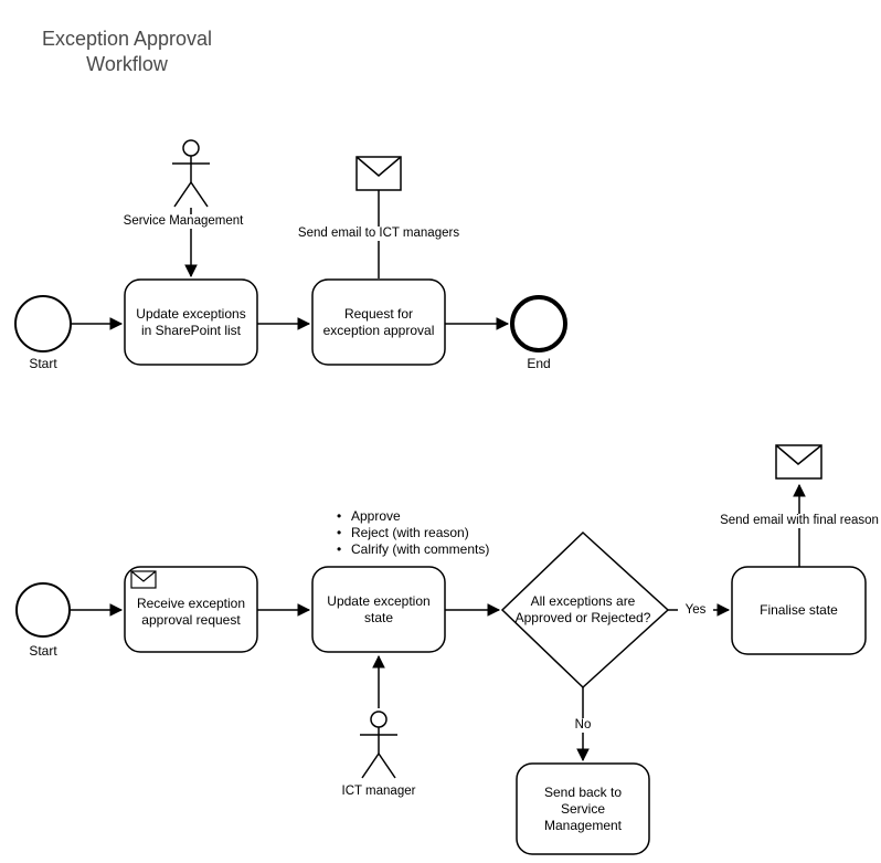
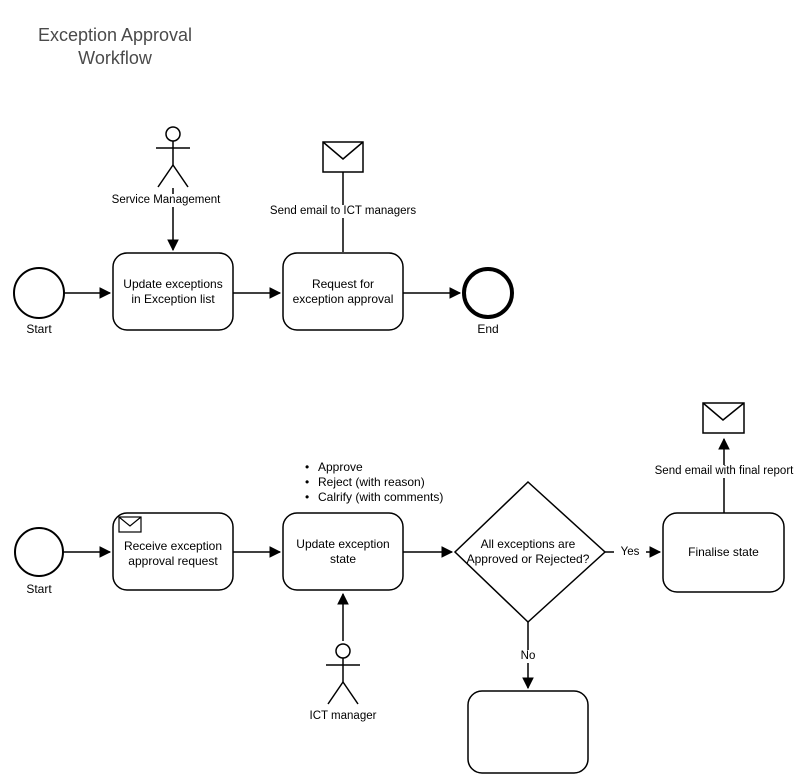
  Exception Approval Workflow
  Start
  Service Management
- Update exceptions in SharePoint list
+ Update exceptions in Exception list
  Send email to ICT managers
  Request for exception approval
  End
  Start
  Receive exception approval request
  Update exception state
  •
  Approve
  •
  Reject (with reason)
  •
  Calrify (with comments)
  All exceptions are Approved or Rejected?
  Yes
  No
  Finalise state
- Send email with final reason
+ Send email with final report
- Send back to Service Management
  ICT manager
